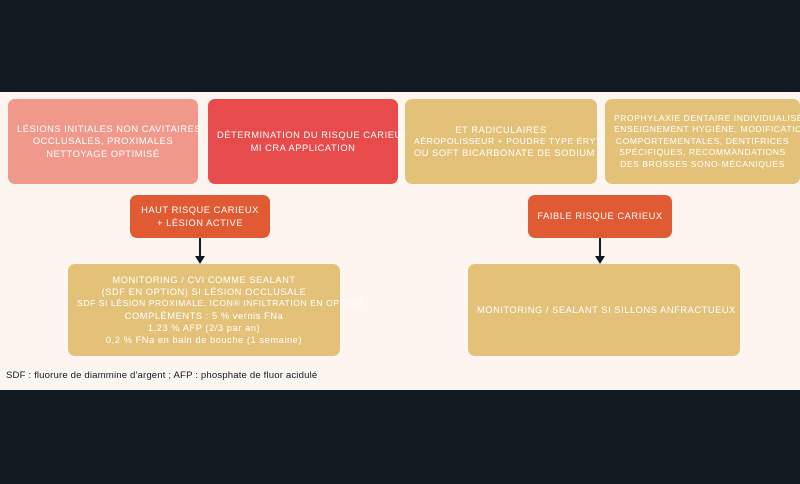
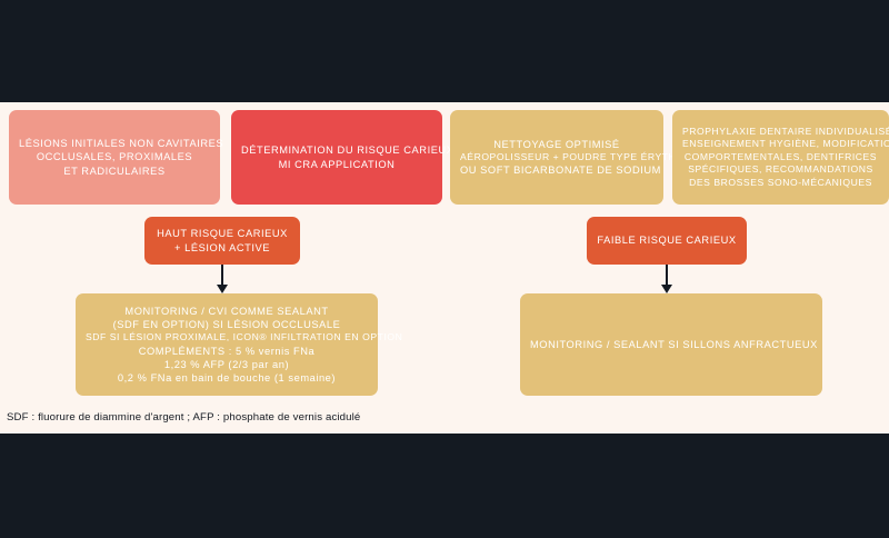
  LÉSIONS INITIALES NON CAVITAIRES
  OCCLUSALES, PROXIMALES
- NETTOYAGE OPTIMISÉ
+ ET RADICULAIRES
  DÉTERMINATION DU RISQUE CARIEU
  MI CRA APPLICATION
- ET RADICULAIRES
+ NETTOYAGE OPTIMISÉ
  AÉROPOLISSEUR + POUDRE TYPE ÉRYT
  OU SOFT BICARBONATE DE SODIUM
  PROPHYLAXIE DENTAIRE INDIVIDUALIS
  ENSEIGNEMENT HYGIÈNE, MODIFICATIO
  COMPORTEMENTALES, DENTIFRICES
  SPÉCIFIQUES, RECOMMANDATIONS
  DES BROSSES SONO-MÉCANIQUES
  HAUT RISQUE CARIEUX
  + LÉSION ACTIVE
  FAIBLE RISQUE CARIEUX
  MONITORING / CVI COMME SEALANT
  (SDF EN OPTION) SI LÉSION OCCLUSALE
  SDF SI LÉSION PROXIMALE, ICON® INFILTRATION EN OPTION
  COMPLÉMENTS : 5 % vernis FNa
  1,23 % AFP (2/3 par an)
  0,2 % FNa en bain de bouche (1 semaine)
  MONITORING / SEALANT SI SILLONS ANFRACTUEUX
- SDF : fluorure de diammine d'argent ; AFP : phosphate de fluor acidulé
+ SDF : fluorure de diammine d'argent ; AFP : phosphate de vernis acidulé
